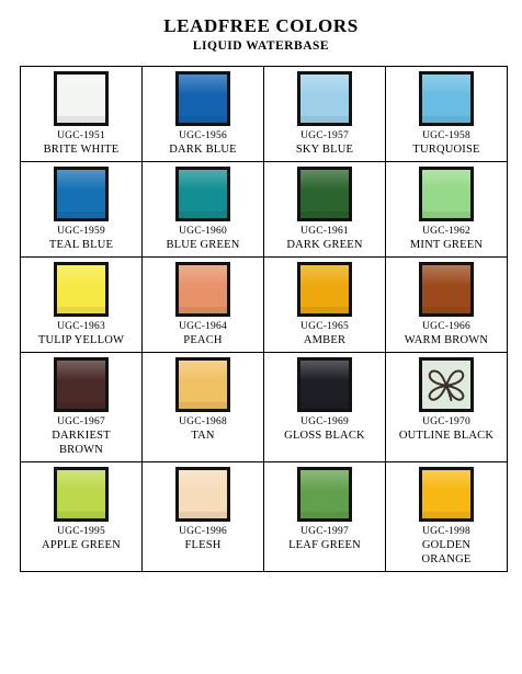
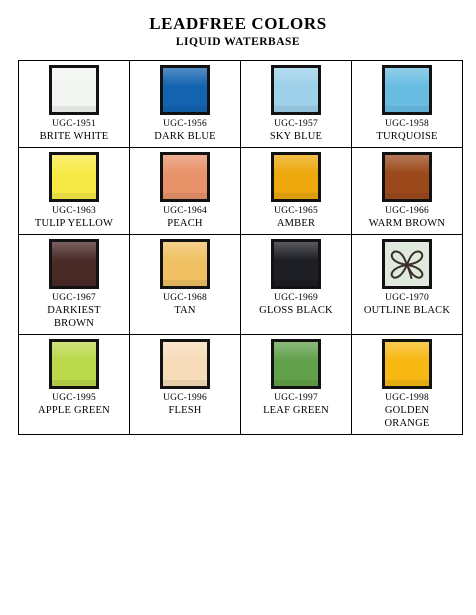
  LEADFREE COLORS
  LIQUID WATERBASE
  UGC-1951BRITE WHITE	UGC-1956DARK BLUE	UGC-1957SKY BLUE	UGC-1958TURQUOISE
- UGC-1959TEAL BLUE	UGC-1960BLUE GREEN	UGC-1961DARK GREEN	UGC-1962MINT GREEN
  UGC-1963TULIP YELLOW	UGC-1964PEACH	UGC-1965AMBER	UGC-1966WARM BROWN
  UGC-1967DARKIESTBROWN	UGC-1968TAN	UGC-1969GLOSS BLACK	UGC-1970OUTLINE BLACK
  UGC-1995APPLE GREEN	UGC-1996FLESH	UGC-1997LEAF GREEN	UGC-1998GOLDENORANGE
